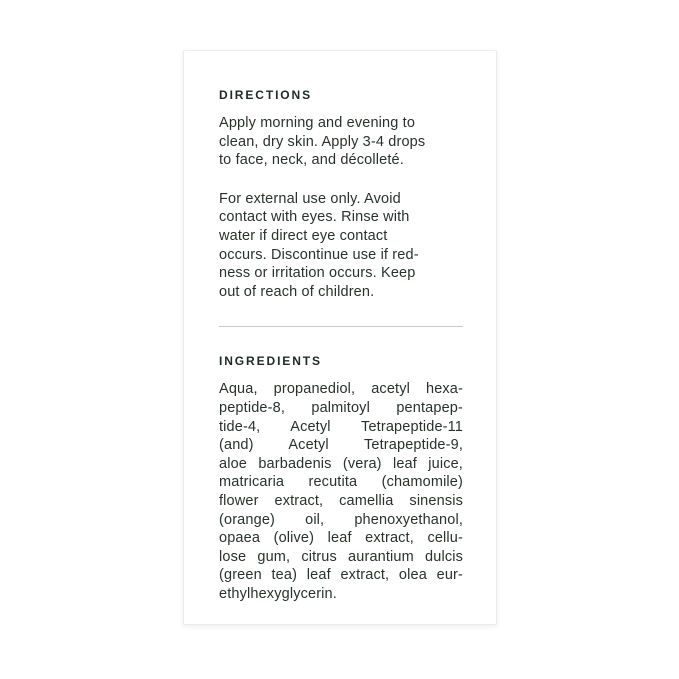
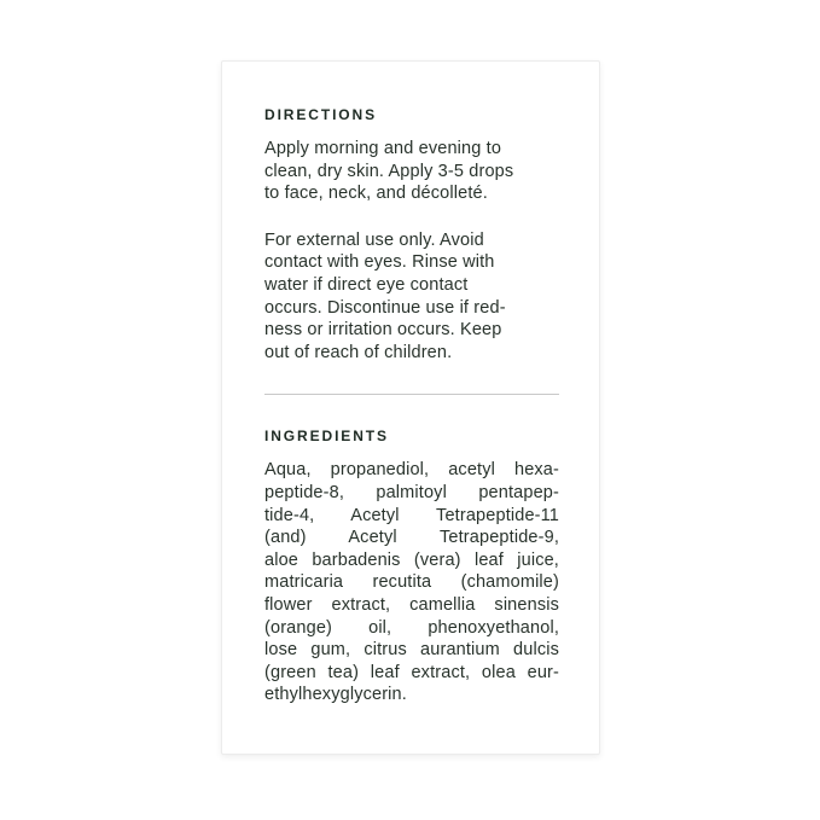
  DIRECTIONS
  Apply morning and evening to
- clean, dry skin. Apply 3-4 drops
+ clean, dry skin. Apply 3-5 drops
  to face, neck, and décolleté.
  For external use only. Avoid
  contact with eyes. Rinse with
  water if direct eye contact
  occurs. Discontinue use if red-
  ness or irritation occurs. Keep
  out of reach of children.
  INGREDIENTS
  Aqua, propanediol, acetyl hexa-
  peptide-8, palmitoyl pentapep-
  tide-4, Acetyl Tetrapeptide-11
  (and) Acetyl Tetrapeptide-9,
  aloe barbadenis (vera) leaf juice,
  matricaria recutita (chamomile)
  flower extract, camellia sinensis
  (orange) oil, phenoxyethanol,
- opaea (olive) leaf extract, cellu-
  lose gum, citrus aurantium dulcis
  (green tea) leaf extract, olea eur-
  ethylhexyglycerin.
